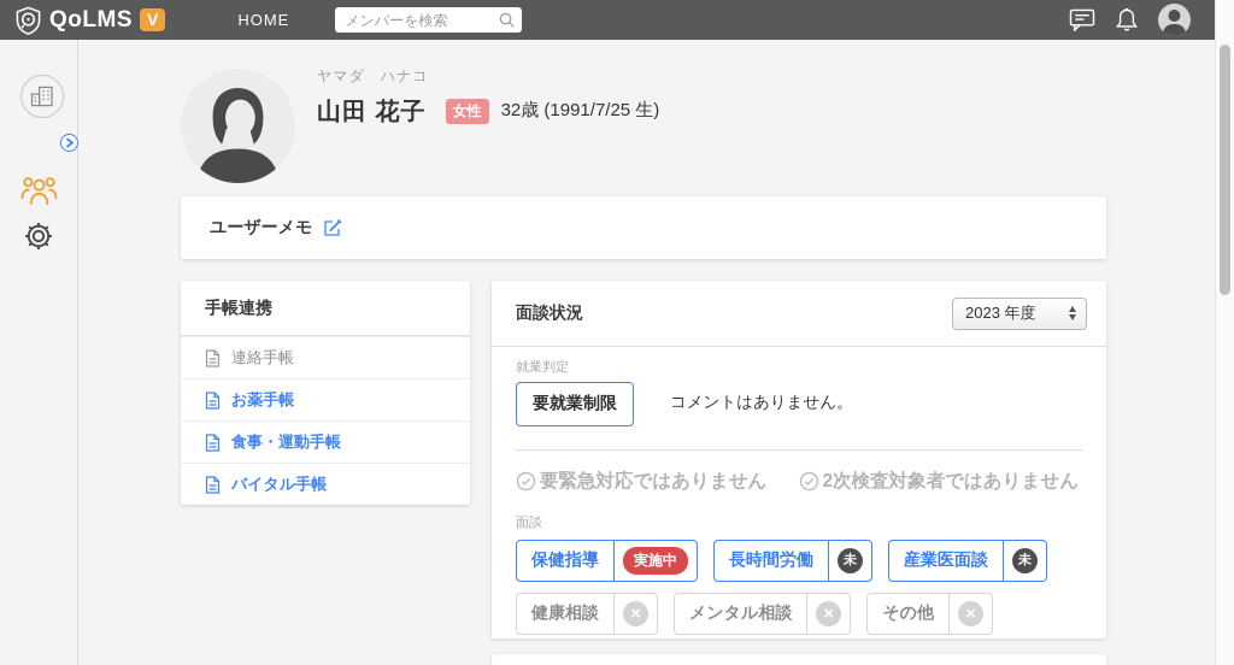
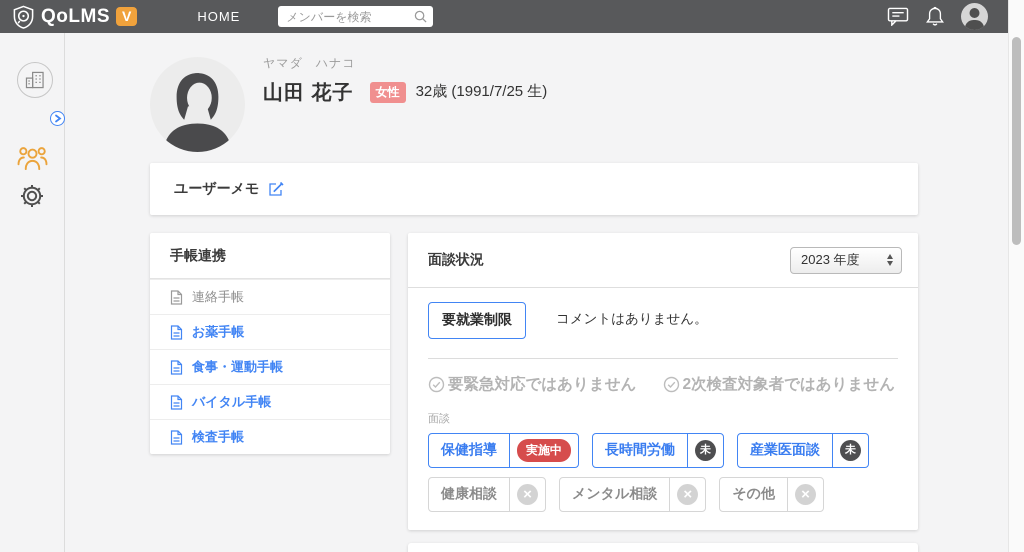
  QoLMS
  V
  HOME
  メンバーを検索
  ヤマダ ハナコ
  山田 花子
  女性
  32歳 (1991/7/25 生)
  ユーザーメモ
  手帳連携
  連絡手帳
  お薬手帳
  食事・運動手帳
  バイタル手帳
+ 検査手帳
  面談状況
  2023 年度
- 就業判定
  要就業制限
  コメントはありません。
  要緊急対応ではありません
  2次検査対象者ではありません
  面談
  保健指導
  実施中
  長時間労働
  未
  産業医面談
  未
  健康相談
  ×
  メンタル相談
  ×
  その他
  ×
